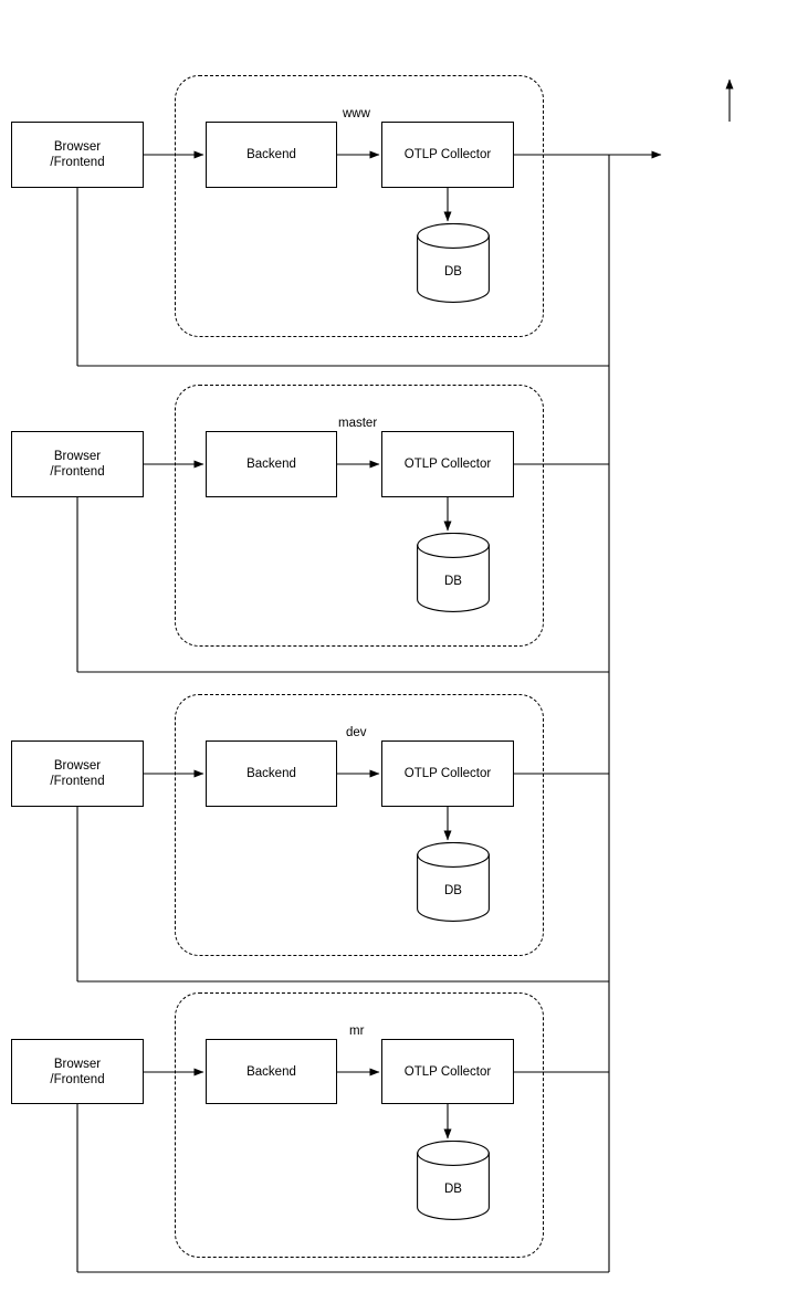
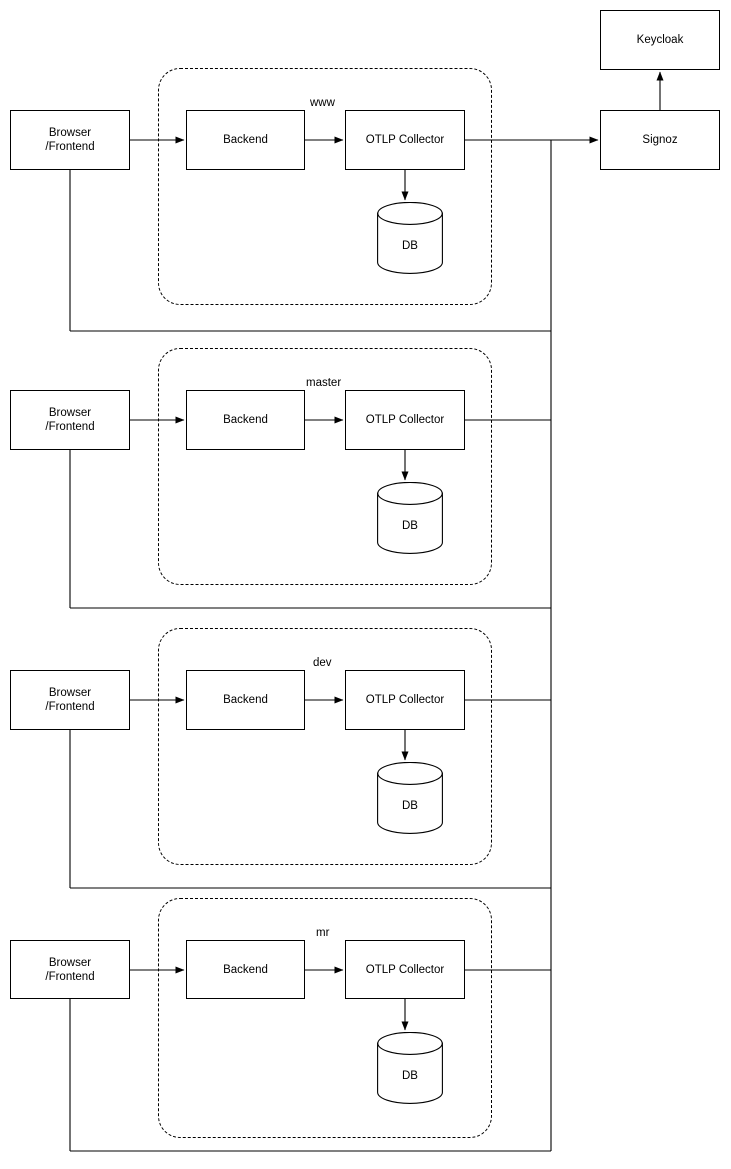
+ Keycloak
+ Signoz
  Browser
  /Frontend
  Backend
  OTLP Collector
  DB
  www
  Browser
  /Frontend
  Backend
  OTLP Collector
  DB
  master
  Browser
  /Frontend
  Backend
  OTLP Collector
  DB
  dev
  Browser
  /Frontend
  Backend
  OTLP Collector
  DB
  mr
